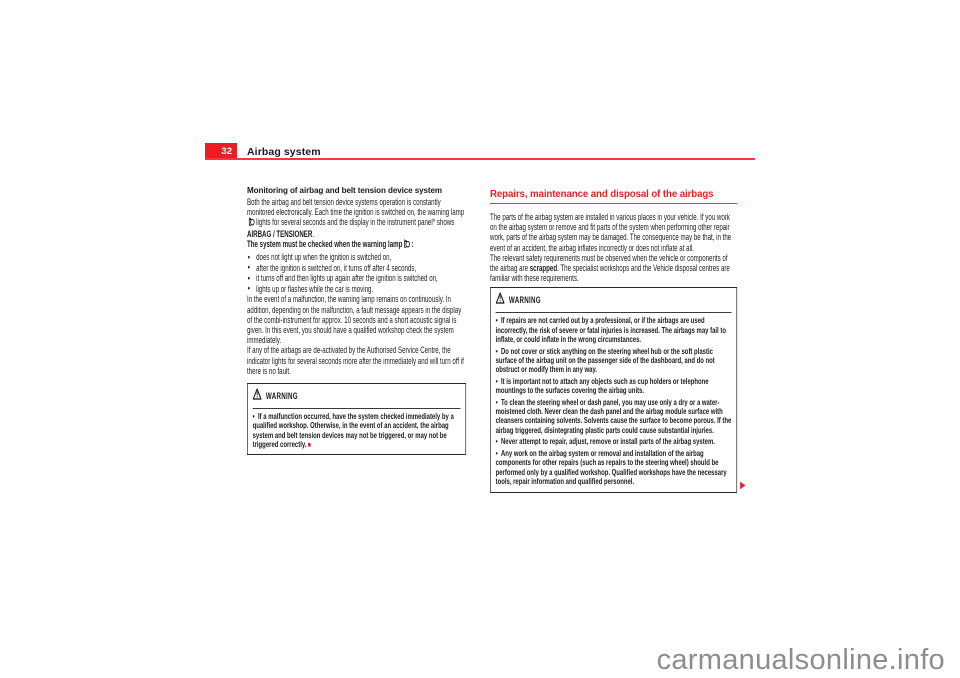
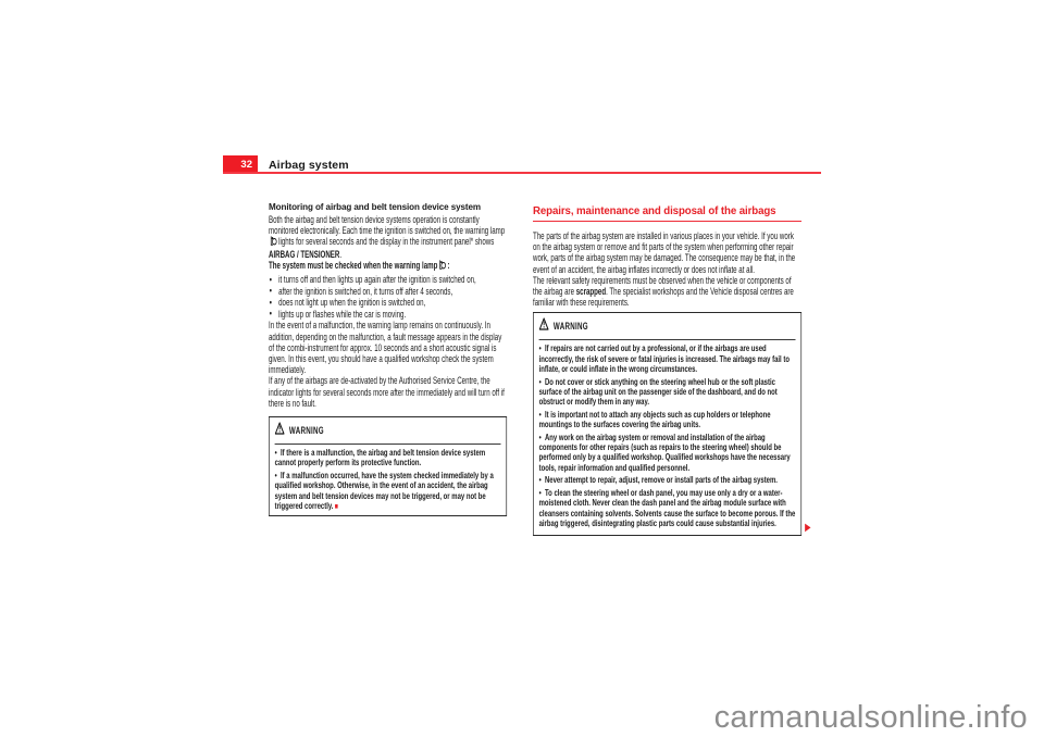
  32
  Airbag system
  Monitoring of airbag and belt tension device system
  Both the airbag and belt tension device systems operation is constantly monitored electronically. Each time the ignition is switched on, the warning lamplights for several seconds and the display in the instrument panel* shows AIRBAG / TENSIONER.
  The system must be checked when the warning lamp :
- does not light up when the ignition is switched on,
+ it turns off and then lights up again after the ignition is switched on,
  after the ignition is switched on, it turns off after 4 seconds,
- it turns off and then lights up again after the ignition is switched on,
+ does not light up when the ignition is switched on,
  lights up or flashes while the car is moving.
  In the event of a malfunction, the warning lamp remains on continuously. In addition, depending on the malfunction, a fault message appears in the display of the combi-instrument for approx. 10 seconds and a short acoustic signal is given. In this event, you should have a qualified workshop check the system immediately.
  If any of the airbags are de-activated by the Authorised Service Centre, the indicator lights for several seconds more after the immediately and will turn off if there is no fault.
  WARNING
+ If there is a malfunction, the airbag and belt tension device system cannot properly perform its protective function.
  If a malfunction occurred, have the system checked immediately by a qualified workshop. Otherwise, in the event of an accident, the airbag system and belt tension devices may not be triggered, or may not be triggered correctly. ■
  Repairs, maintenance and disposal of the airbags
  The parts of the airbag system are installed in various places in your vehicle. If you work on the airbag system or remove and fit parts of the system when performing other repair work, parts of the airbag system may be damaged. The consequence may be that, in the event of an accident, the airbag inflates incorrectly or does not inflate at all.
  The relevant safety requirements must be observed when the vehicle or components of the airbag are scrapped. The specialist workshops and the Vehicle disposal centres are familiar with these requirements.
  WARNING
  If repairs are not carried out by a professional, or if the airbags are used incorrectly, the risk of severe or fatal injuries is increased. The airbags may fail to inflate, or could inflate in the wrong circumstances.
  Do not cover or stick anything on the steering wheel hub or the soft plastic surface of the airbag unit on the passenger side of the dashboard, and do not obstruct or modify them in any way.
  It is important not to attach any objects such as cup holders or telephone mountings to the surfaces covering the airbag units.
- To clean the steering wheel or dash panel, you may use only a dry or a water-moistened cloth. Never clean the dash panel and the airbag module surface with cleansers containing solvents. Solvents cause the surface to become porous. If the airbag triggered, disintegrating plastic parts could cause substantial injuries.
+ Any work on the airbag system or removal and installation of the airbag components for other repairs (such as repairs to the steering wheel) should be performed only by a qualified workshop. Qualified workshops have the necessary tools, repair information and qualified personnel.
  Never attempt to repair, adjust, remove or install parts of the airbag system.
- Any work on the airbag system or removal and installation of the airbag components for other repairs (such as repairs to the steering wheel) should be performed only by a qualified workshop. Qualified workshops have the necessary tools, repair information and qualified personnel.
+ To clean the steering wheel or dash panel, you may use only a dry or a water-moistened cloth. Never clean the dash panel and the airbag module surface with cleansers containing solvents. Solvents cause the surface to become porous. If the airbag triggered, disintegrating plastic parts could cause substantial injuries.
  ▶
  carmanualsonline.info
